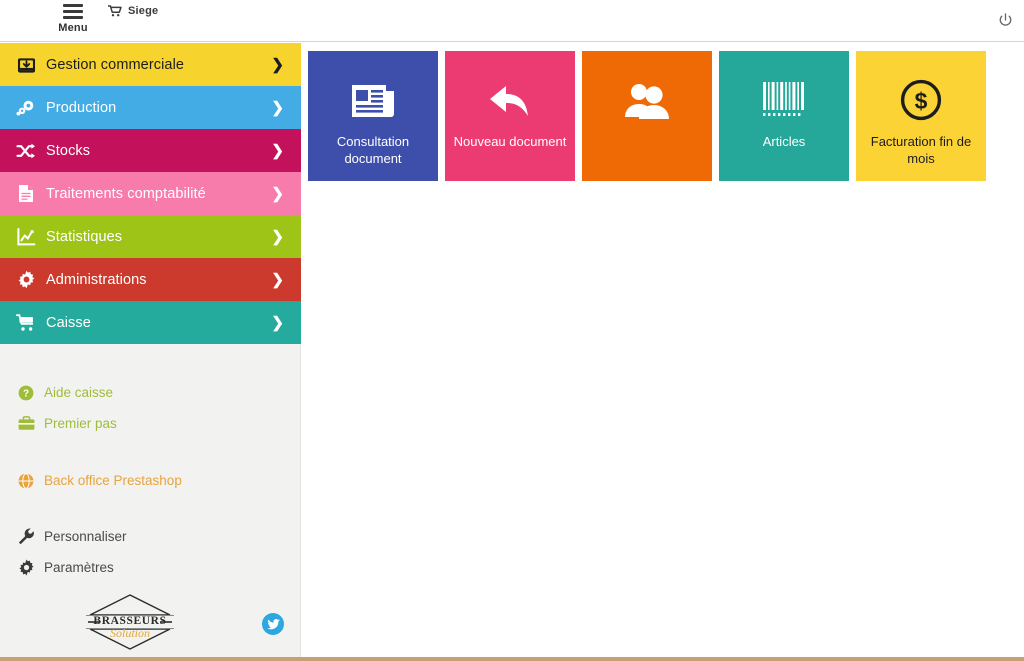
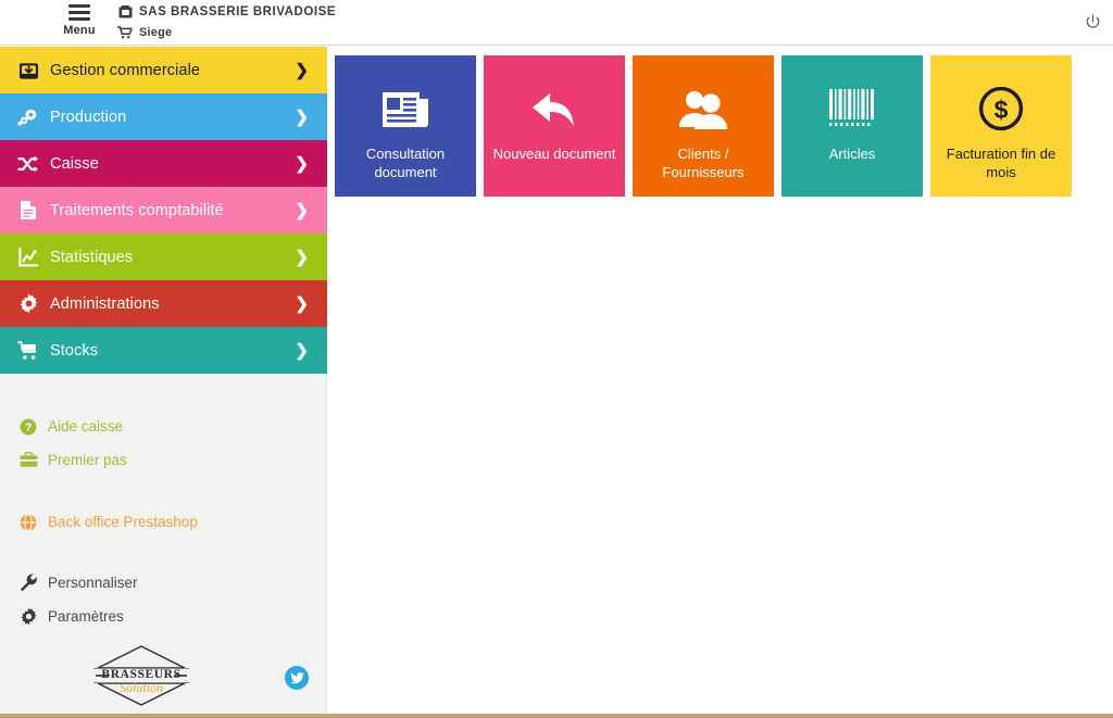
  Menu
+ SAS BRASSERIE BRIVADOISE
  Siege
  Gestion commerciale
  ❯
  Production
  ❯
- Stocks
+ Caisse
  ❯
  Traitements comptabilité
  ❯
  Statistiques
  ❯
  Administrations
  ❯
- Caisse
+ Stocks
  ❯
  ?
  Aide caisse
  Premier pas
  Back office Prestashop
  Personnaliser
  Paramètres
  BRASSEURS
  Solution
  Consultation document
  Nouveau document
+ Clients / Fournisseurs
  Articles
  $
  Facturation fin de mois
